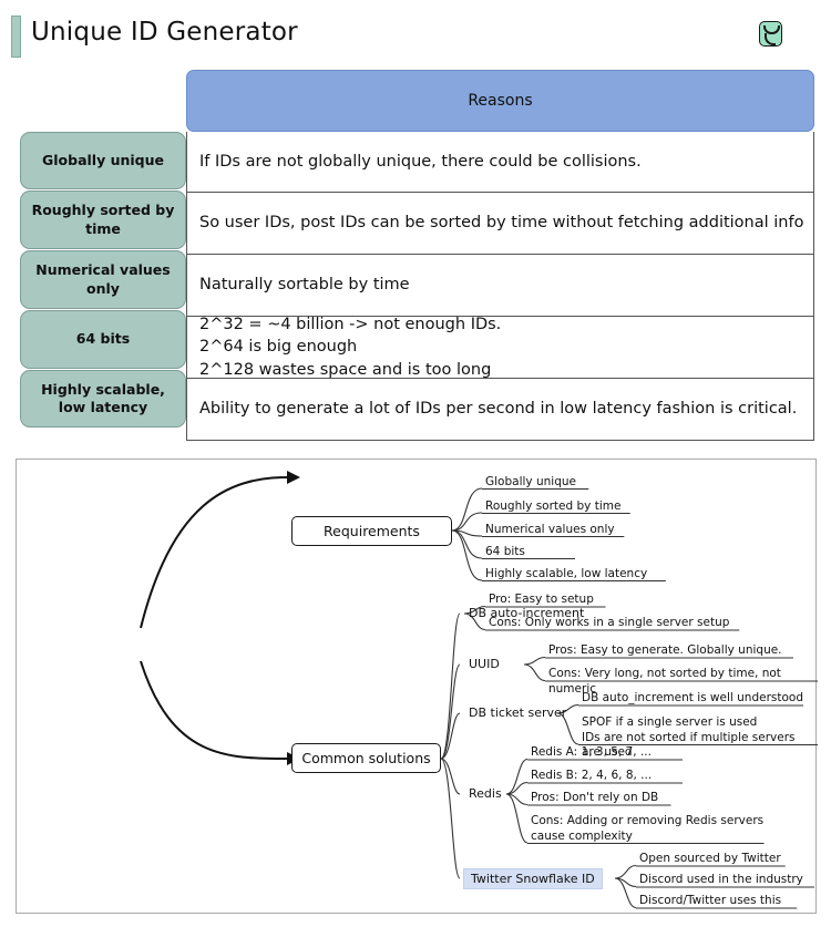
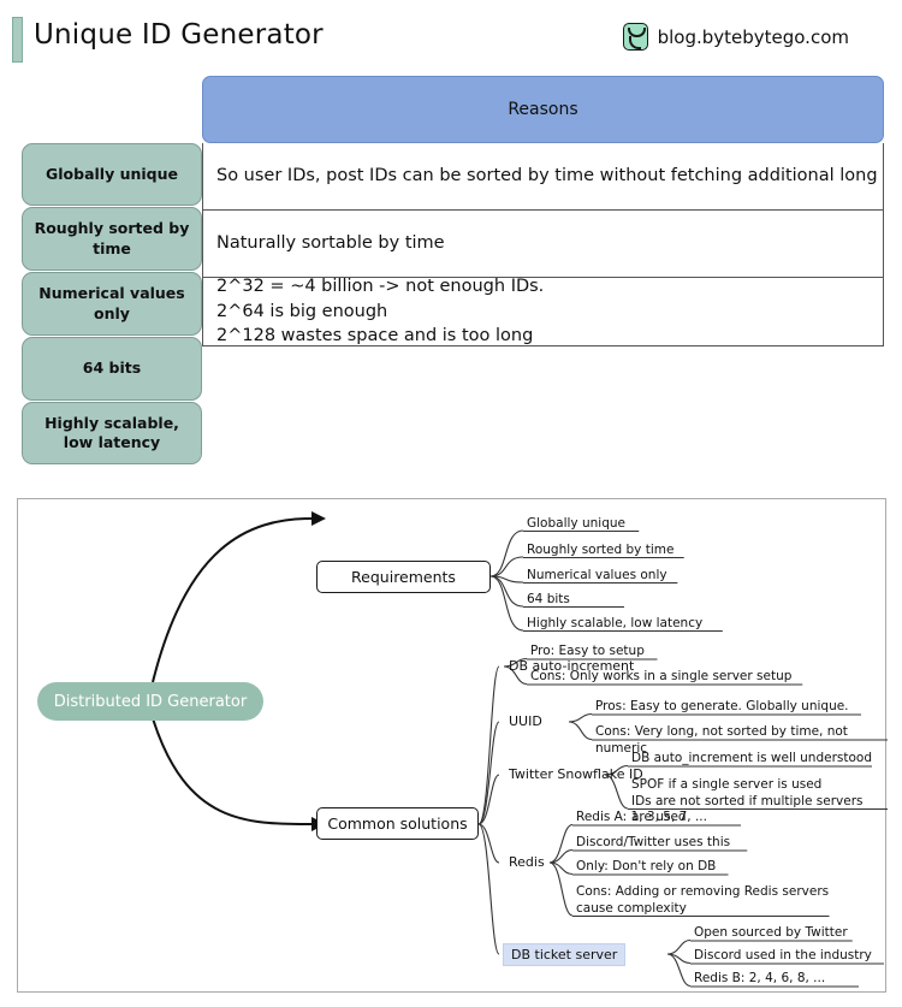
  Unique ID Generator
+ blog.bytebytego.com
  Reasons
- If IDs are not globally unique, there could be collisions.
- So user IDs, post IDs can be sorted by time without fetching additional info
+ So user IDs, post IDs can be sorted by time without fetching additional long
  Naturally sortable by time
  2^32 = ~4 billion -> not enough IDs.
  2^64 is big enough
  2^128 wastes space and is too long
- Ability to generate a lot of IDs per second in low latency fashion is critical.
  Globally unique
  Roughly sorted by time
  Numerical values only
  64 bits
  Highly scalable, low latency
+ Distributed ID Generator
  Requirements
  Common solutions
  Globally unique
  Roughly sorted by time
  Numerical values only
  64 bits
  Highly scalable, low latency
  DB auto-increment
  Pro: Easy to setup
  Cons: Only works in a single server setup
  UUID
  Pros: Easy to generate. Globally unique.
  Cons: Very long, not sorted by time, not numeric
- DB ticket server
+ Twitter Snowflake ID
  DB auto_increment is well understood
  SPOF if a single server is used
  IDs are not sorted if multiple servers are used
  Redis
  Redis A: 1, 3, 5, 7, ...
- Redis B: 2, 4, 6, 8, ...
+ Discord/Twitter uses this
- Pros: Don't rely on DB
+ Only: Don't rely on DB
  Cons: Adding or removing Redis servers
  cause complexity
- Twitter Snowflake ID
+ DB ticket server
  Open sourced by Twitter
  Discord used in the industry
- Discord/Twitter uses this
+ Redis B: 2, 4, 6, 8, ...
